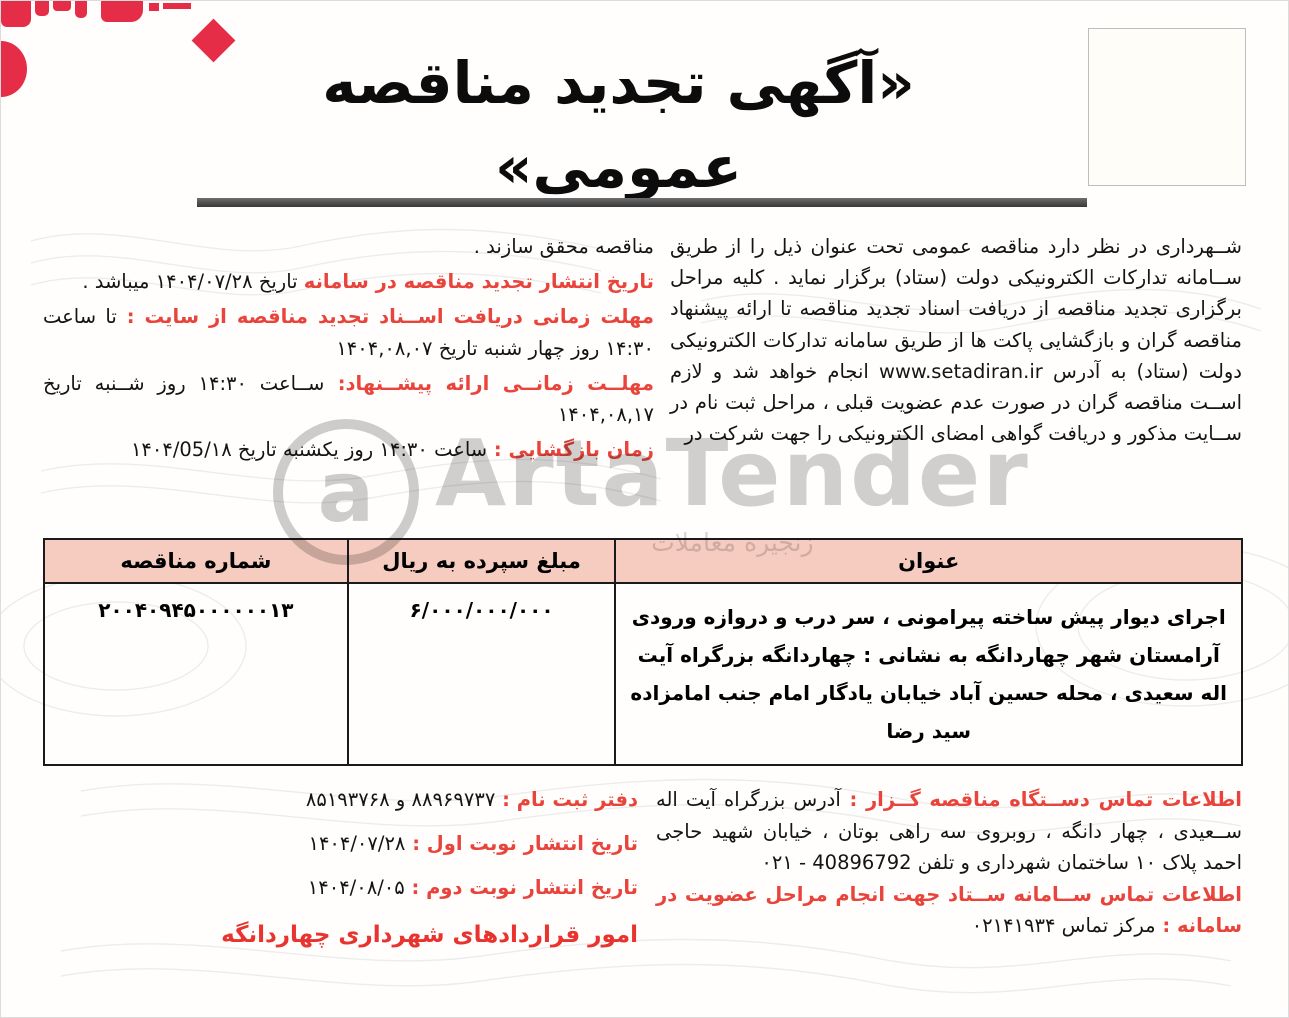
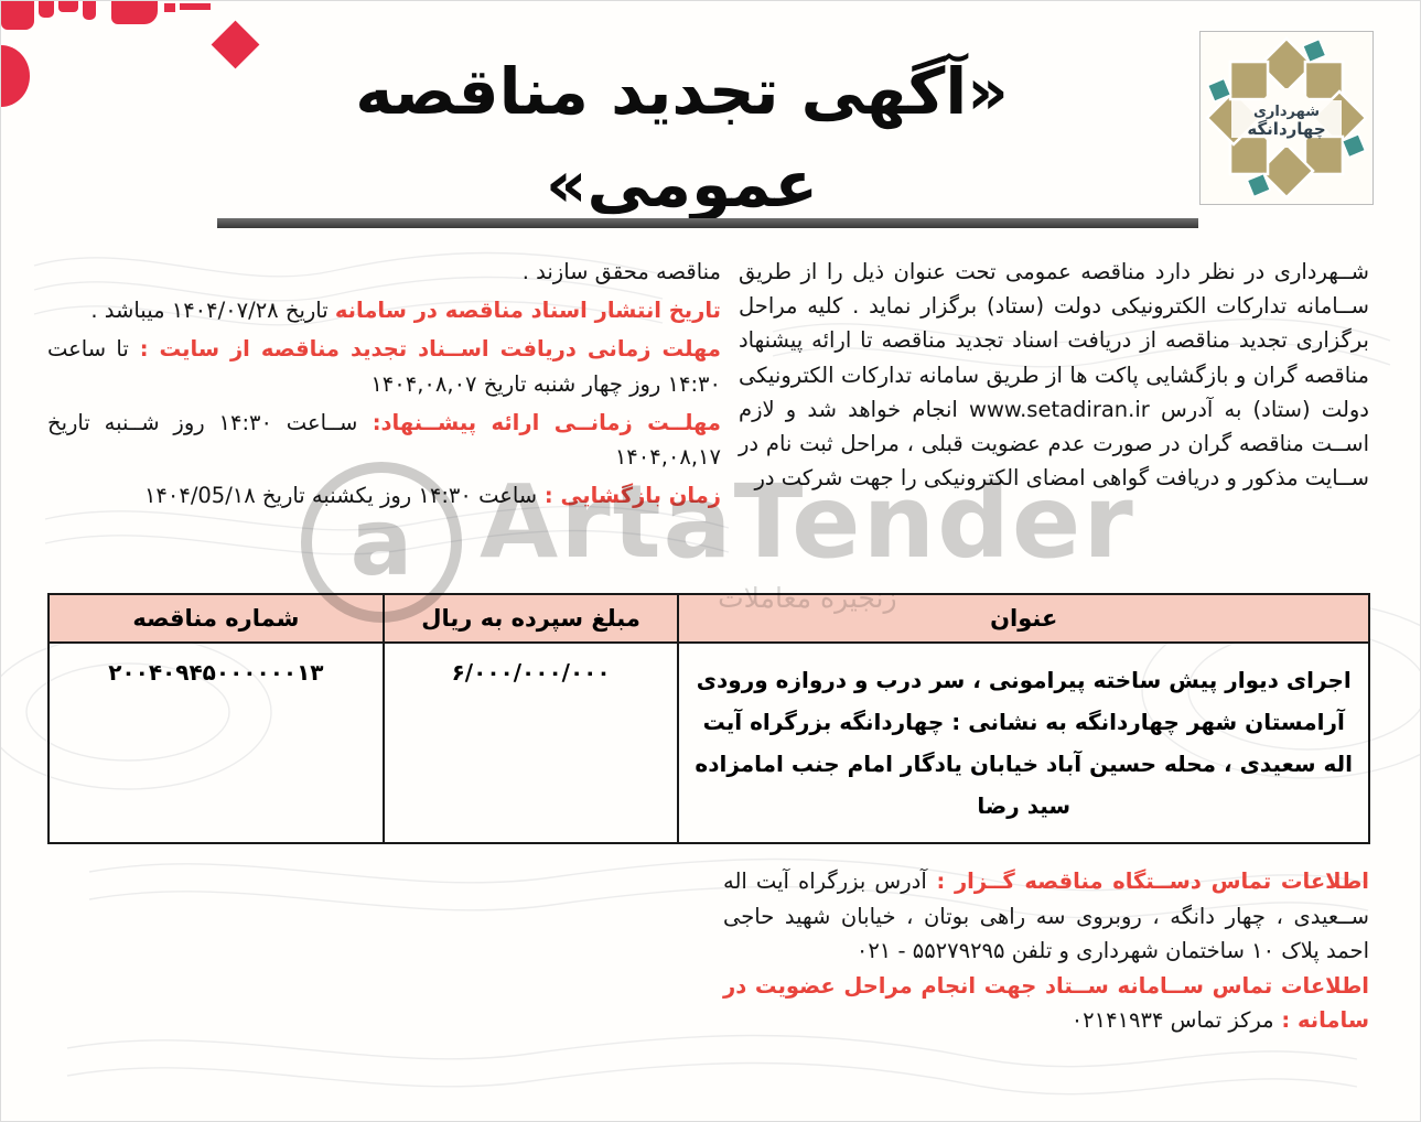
  «آگهی تجدید مناقصه عمومی»
+ شهرداری
+ چهاردانگه
  شــهرداری در نظر دارد مناقصه عمومی تحت عنوان ذیل را از طریق ســامانه تدارکات الکترونیکی دولت (ستاد) برگزار نماید . کلیه مراحل برگزاری تجدید مناقصه از دریافت اسناد تجدید مناقصه تا ارائه پیشنهاد مناقصه گران و بازگشایی پاکت ها از طریق سامانه تدارکات الکترونیکی دولت (ستاد) به آدرس www.setadiran.ir انجام خواهد شد و لازم اســت مناقصه گران در صورت عدم عضویت قبلی ، مراحل ثبت نام در ســایت مذکور و دریافت گواهی امضای الکترونیکی را جهت شرکت در
  مناقصه محقق سازند .
- تاریخ انتشار تجدید مناقصه در سامانه تاریخ ۱۴۰۴/۰۷/۲۸ میباشد .
+ تاریخ انتشار اسناد مناقصه در سامانه تاریخ ۱۴۰۴/۰۷/۲۸ میباشد .
  مهلت زمانی دریافت اســناد تجدید مناقصه از سایت : تا ساعت ۱۴:۳۰ روز چهار شنبه تاریخ ۱۴۰۴,۰۸,۰۷
  مهلــت زمانــی ارائه پیشــنهاد: ســاعت ۱۴:۳۰ روز شــنبه تاریخ ۱۴۰۴,۰۸,۱۷
  زمان بازگشایی : ساعت ۱۴:۳۰ روز یکشنبه تاریخ ۱۴۰۴/05/۱۸
  عنوان	مبلغ سپرده به ریال	شماره مناقصه
  اجرای دیوار پیش ساخته پیرامونی ، سر درب و دروازه ورودی آرامستان شهر چهاردانگه به نشانی : چهاردانگه بزرگراه آیت اله سعیدی ، محله حسین آباد خیابان یادگار امام جنب امامزاده سید رضا	۶/۰۰۰/۰۰۰/۰۰۰	۲۰۰۴۰۹۴۵۰۰۰۰۰۰۱۳
- اطلاعات تماس دســتگاه مناقصه گــزار : آدرس بزرگراه آیت اله ســعیدی ، چهار دانگه ، روبروی سه راهی بوتان ، خیابان شهید حاجی احمد پلاک ۱۰ ساختمان شهرداری و تلفن 40896792 - ۰۲۱
+ اطلاعات تماس دســتگاه مناقصه گــزار : آدرس بزرگراه آیت اله ســعیدی ، چهار دانگه ، روبروی سه راهی بوتان ، خیابان شهید حاجی احمد پلاک ۱۰ ساختمان شهرداری و تلفن ۵۵۲۷۹۲۹۵ - ۰۲۱
  اطلاعات تماس ســامانه ســتاد جهت انجام مراحل عضویت در سامانه : مرکز تماس ۰۲۱۴۱۹۳۴
- دفتر ثبت نام : ۸۸۹۶۹۷۳۷ و ۸۵۱۹۳۷۶۸
- تاریخ انتشار نوبت اول : ۱۴۰۴/۰۷/۲۸
- تاریخ انتشار نوبت دوم : ۱۴۰۴/۰۸/۰۵
- امور قراردادهای شهرداری چهاردانگه
  a
  ArtaTender
  زنجیره معاملات
